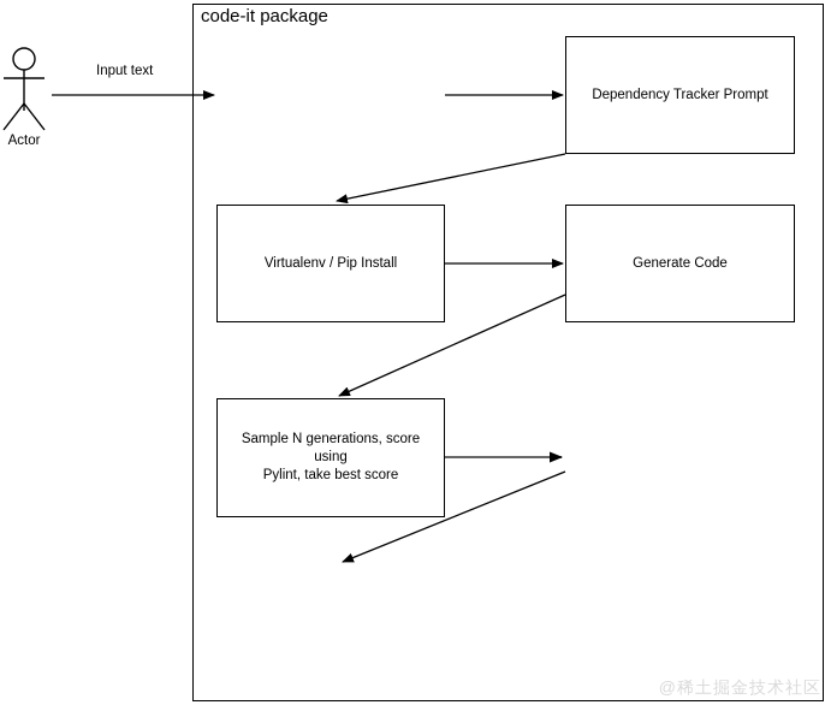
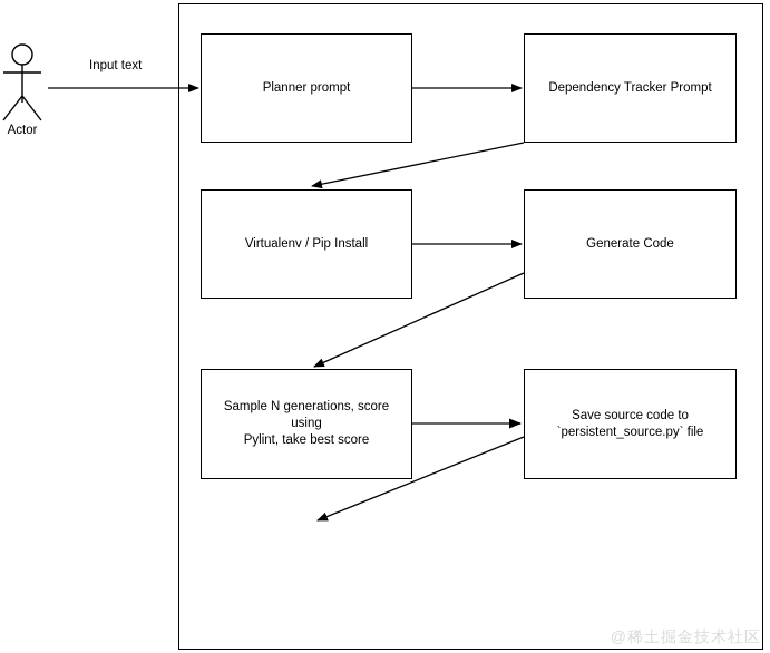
  Actor
- code-it package
  Input text
+ Planner prompt
  Dependency Tracker Prompt
  Virtualenv / Pip Install
  Generate Code
  Sample N generations, score using
  Pylint, take best score
+ Save source code to
+ `persistent_source.py` file
  @稀土掘金技术社区
